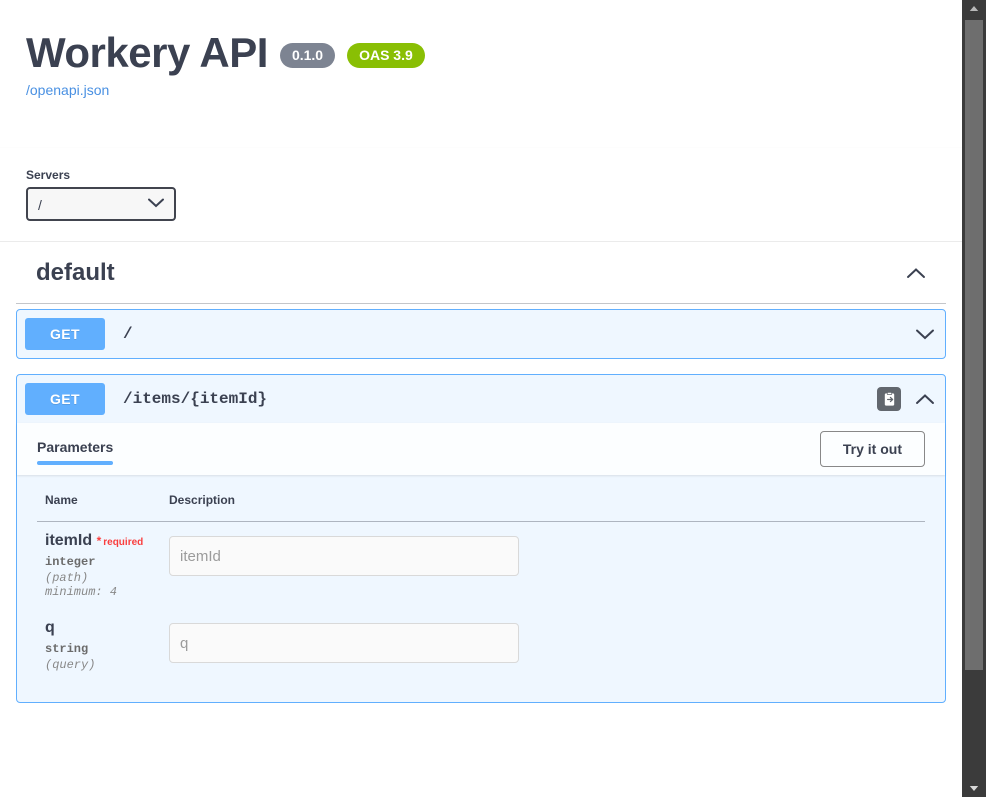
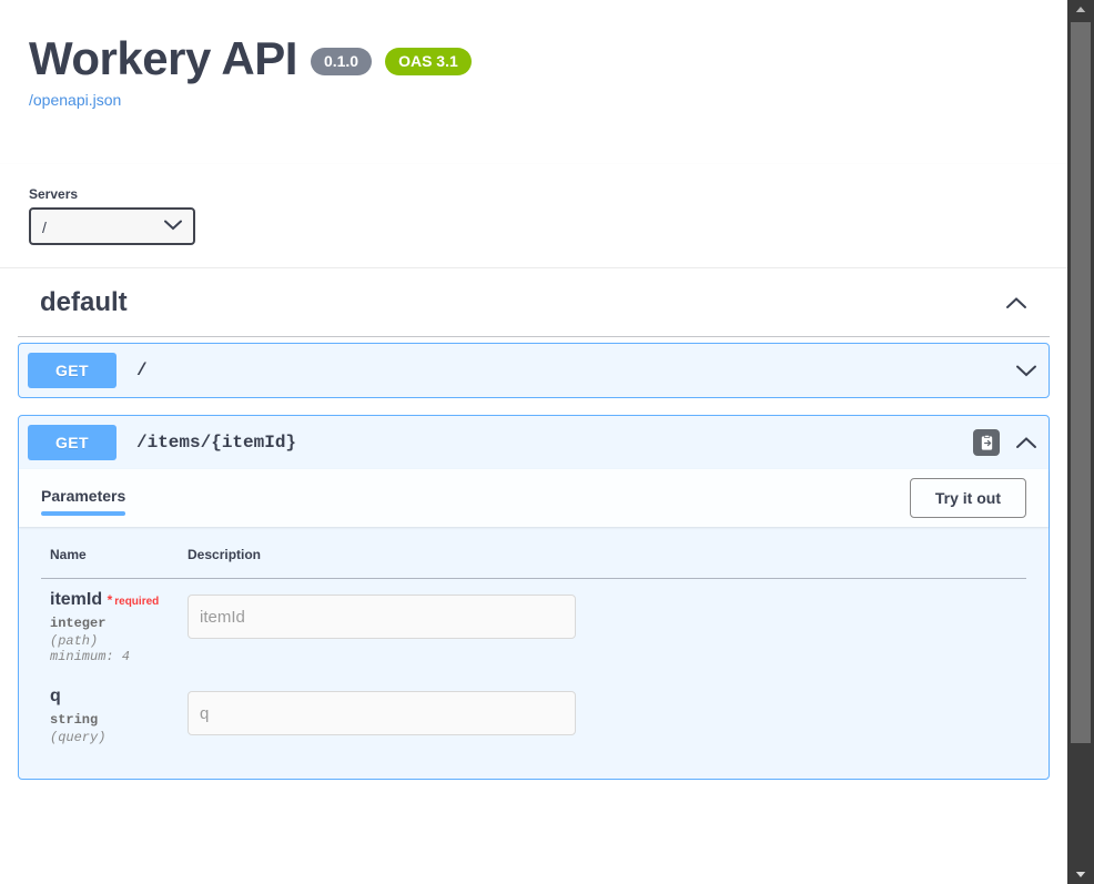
  Workery API
  0.1.0
- OAS 3.9
+ OAS 3.1
  /openapi.json
  Servers
  /
  default
  GET
  /
  GET
  /items/{itemId}
  Parameters
  Try it out
  Name	Description
  itemId * required integer (path) minimum: 4	itemId
  q string (query)	q
